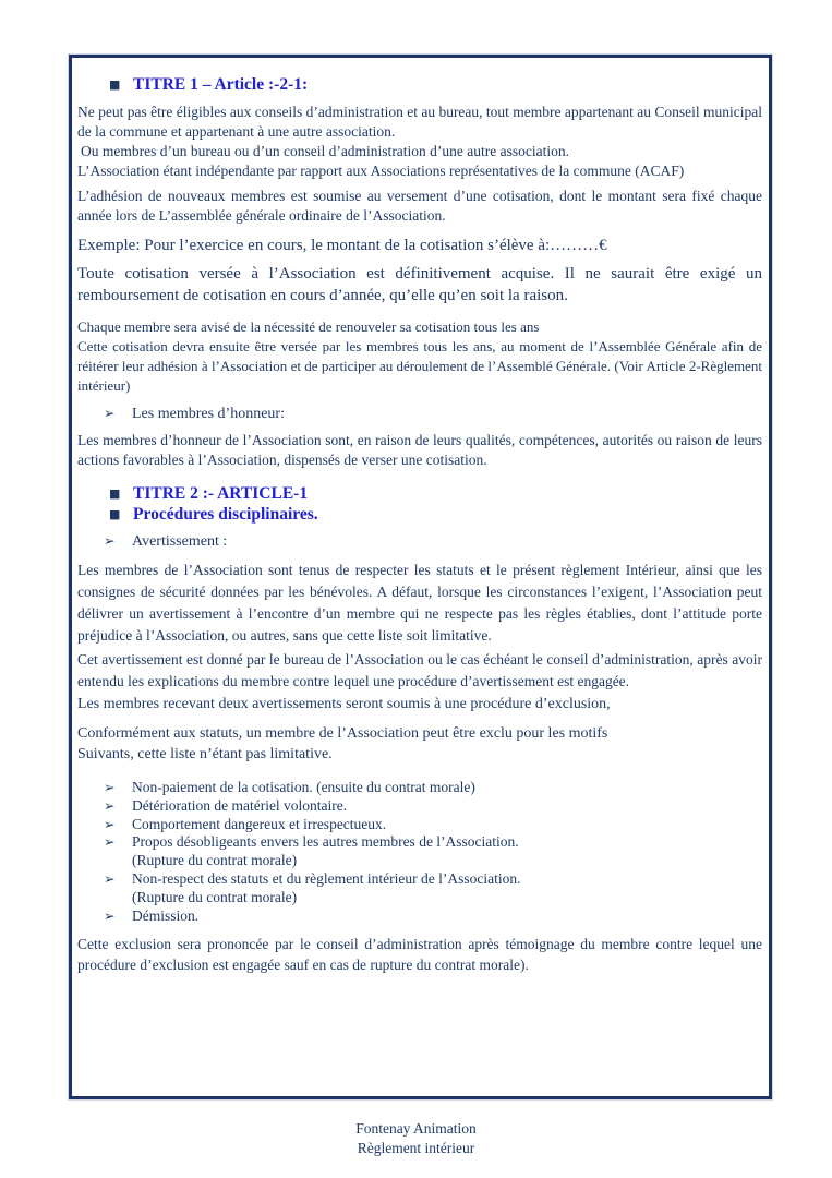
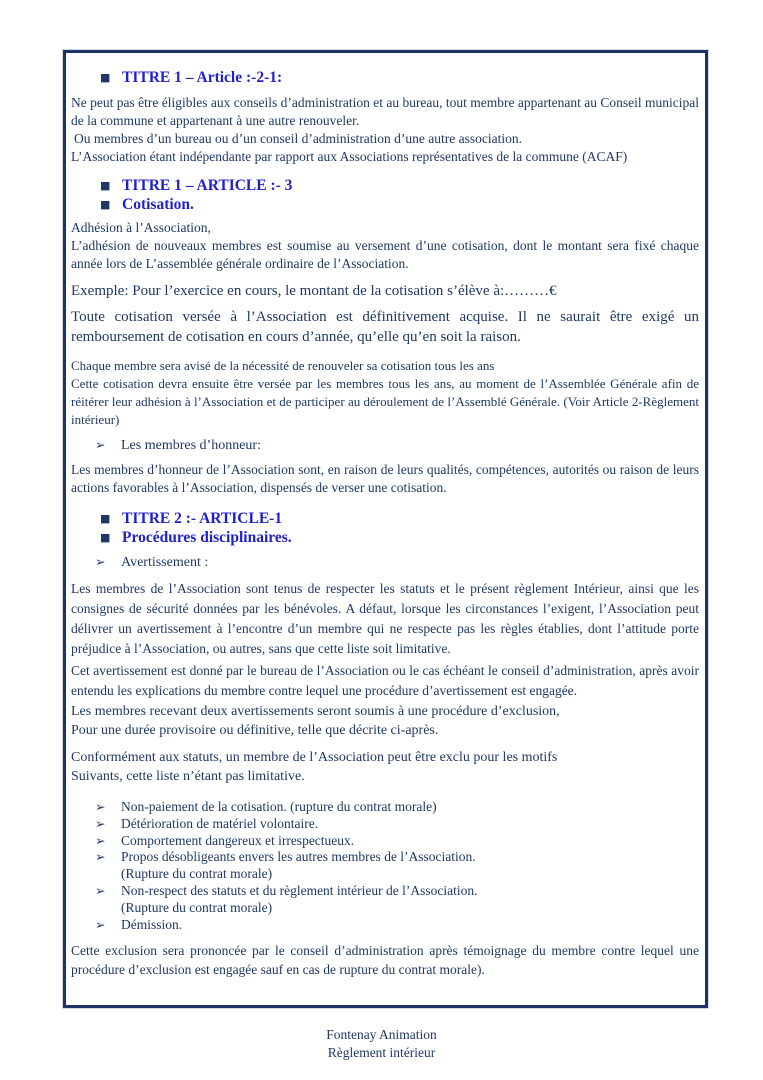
  ■ TITRE 1 – Article :-2-1:
- Ne peut pas être éligibles aux conseils d’administration et au bureau, tout membre appartenant au Conseil municipal de la commune et appartenant à une autre association.
+ Ne peut pas être éligibles aux conseils d’administration et au bureau, tout membre appartenant au Conseil municipal de la commune et appartenant à une autre renouveler.
  Ou membres d’un bureau ou d’un conseil d’administration d’une autre association.
  L’Association étant indépendante par rapport aux Associations représentatives de la commune (ACAF)
+ ■ TITRE 1 – ARTICLE :- 3
+ ■ Cotisation.
+ Adhésion à l’Association,
  L’adhésion de nouveaux membres est soumise au versement d’une cotisation, dont le montant sera fixé chaque année lors de L’assemblée générale ordinaire de l’Association.
  Exemple: Pour l’exercice en cours, le montant de la cotisation s’élève à:………€
  Toute cotisation versée à l’Association est définitivement acquise. Il ne saurait être exigé un remboursement de cotisation en cours d’année, qu’elle qu’en soit la raison.
  Chaque membre sera avisé de la nécessité de renouveler sa cotisation tous les ans
  Cette cotisation devra ensuite être versée par les membres tous les ans, au moment de l’Assemblée Générale afin de réitérer leur adhésion à l’Association et de participer au déroulement de l’Assemblé Générale. (Voir Article 2-Règlement intérieur)
  ➢ Les membres d’honneur:
  Les membres d’honneur de l’Association sont, en raison de leurs qualités, compétences, autorités ou raison de leurs actions favorables à l’Association, dispensés de verser une cotisation.
  ■ TITRE 2 :- ARTICLE-1
  ■ Procédures disciplinaires.
  ➢ Avertissement :
  Les membres de l’Association sont tenus de respecter les statuts et le présent règlement Intérieur, ainsi que les consignes de sécurité données par les bénévoles. A défaut, lorsque les circonstances l’exigent, l’Association peut délivrer un avertissement à l’encontre d’un membre qui ne respecte pas les règles établies, dont l’attitude porte préjudice à l’Association, ou autres, sans que cette liste soit limitative.
  Cet avertissement est donné par le bureau de l’Association ou le cas échéant le conseil d’administration, après avoir entendu les explications du membre contre lequel une procédure d’avertissement est engagée.
  Les membres recevant deux avertissements seront soumis à une procédure d’exclusion,
+ Pour une durée provisoire ou définitive, telle que décrite ci-après.
  Conformément aux statuts, un membre de l’Association peut être exclu pour les motifs
  Suivants, cette liste n’étant pas limitative.
- ➢ Non-paiement de la cotisation. (ensuite du contrat morale)
+ ➢ Non-paiement de la cotisation. (rupture du contrat morale)
  ➢ Détérioration de matériel volontaire.
  ➢ Comportement dangereux et irrespectueux.
  ➢ Propos désobligeants envers les autres membres de l’Association.
  (Rupture du contrat morale)
  ➢ Non-respect des statuts et du règlement intérieur de l’Association.
  (Rupture du contrat morale)
  ➢ Démission.
  Cette exclusion sera prononcée par le conseil d’administration après témoignage du membre contre lequel une procédure d’exclusion est engagée sauf en cas de rupture du contrat morale).
  Fontenay Animation
  Règlement intérieur
